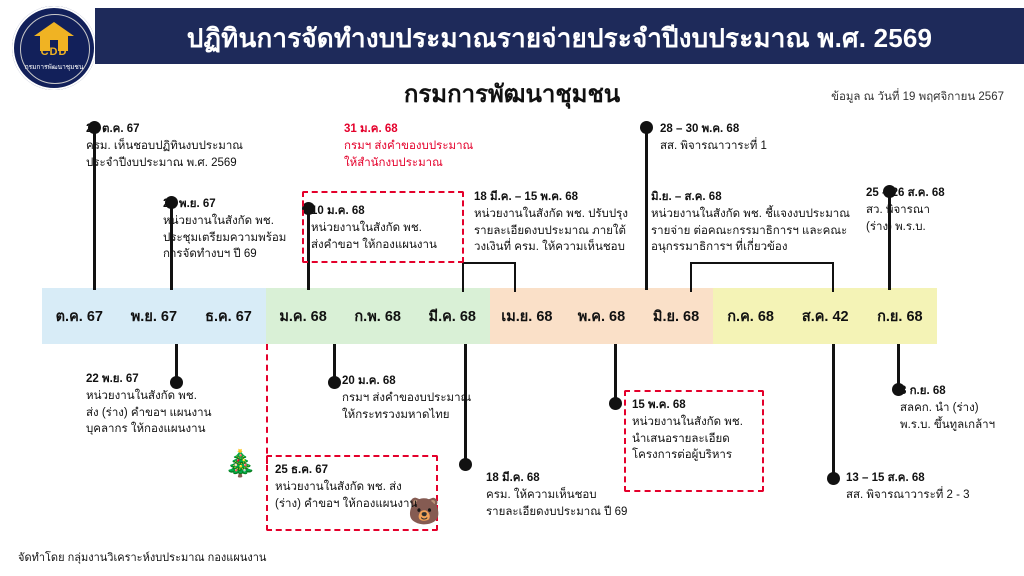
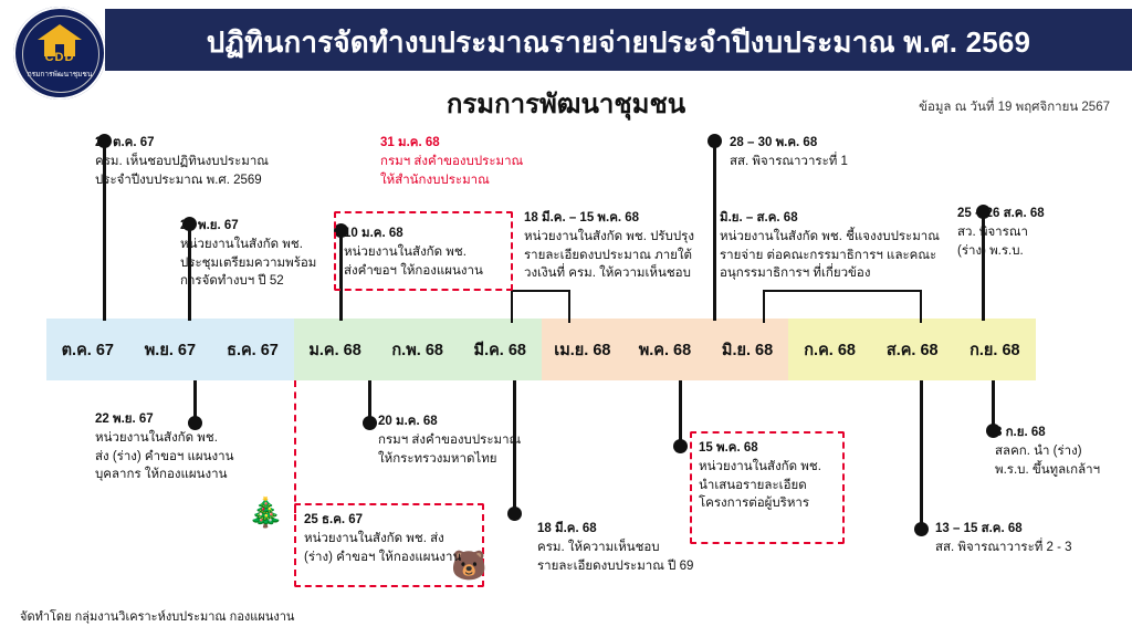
  CDD
  ปฏิทินการจัดทำงบประมาณรายจ่ายประจำปีงบประมาณ พ.ศ. 2569
  กรมการพัฒนาชุมชน
  ข้อมูล ณ วันที่ 19 พฤศจิกายน 2567
  ต.ค. 67
  พ.ย. 67
  ธ.ค. 67
  ม.ค. 68
  ก.พ. 68
  มี.ค. 68
  เม.ย. 68
  พ.ค. 68
  มิ.ย. 68
  ก.ค. 68
- ส.ค. 42
+ ส.ค. 68
  ก.ย. 68
  🎄
  🐻
  22 ต.ค. 67
  ครม. เห็นชอบปฏิทินงบประมาณ
  ประจำปีงบประมาณ พ.ศ. 2569
  21 พ.ย. 67
  หน่วยงานในสังกัด พช.
  ประชุมเตรียมความพร้อม
- การจัดทำงบฯ ปี 69
+ การจัดทำงบฯ ปี 52
  10 ม.ค. 68
  หน่วยงานในสังกัด พช.
  ส่งคำขอฯ ให้กองแผนงาน
  31 ม.ค. 68
  กรมฯ ส่งคำของบประมาณ
  ให้สำนักงบประมาณ
  18 มี.ค. – 15 พ.ค. 68
  หน่วยงานในสังกัด พช. ปรับปรุง
  รายละเอียดงบประมาณ ภายใต้
  วงเงินที่ ครม. ให้ความเห็นชอบ
  28 – 30 พ.ค. 68
  สส. พิจารณาวาระที่ 1
  มิ.ย. – ส.ค. 68
  หน่วยงานในสังกัด พช. ชี้แจงงบประมาณ
  รายจ่าย ต่อคณะกรรมาธิการฯ และคณะ
  อนุกรรมาธิการฯ ที่เกี่ยวข้อง
  25 – 26 ส.ค. 68
  สว. พิจารณา
  (ร่าง) พ.ร.บ.
  22 พ.ย. 67
  หน่วยงานในสังกัด พช.
  ส่ง (ร่าง) คำขอฯ แผนงาน
  บุคลากร ให้กองแผนงาน
  25 ธ.ค. 67
  หน่วยงานในสังกัด พช. ส่ง
  (ร่าง) คำขอฯ ให้กองแผนงาน
  20 ม.ค. 68
  กรมฯ ส่งคำของบประมาณ
  ให้กระทรวงมหาดไทย
  18 มี.ค. 68
  ครม. ให้ความเห็นชอบ
  รายละเอียดงบประมาณ ปี 69
  15 พ.ค. 68
  หน่วยงานในสังกัด พช.
  นำเสนอรายละเอียด
  โครงการต่อผู้บริหาร
  13 – 15 ส.ค. 68
  สส. พิจารณาวาระที่ 2 - 3
  8 ก.ย. 68
  สลคก. นำ (ร่าง)
  พ.ร.บ. ขึ้นทูลเกล้าฯ
  จัดทำโดย กลุ่มงานวิเคราะห์งบประมาณ กองแผนงาน
